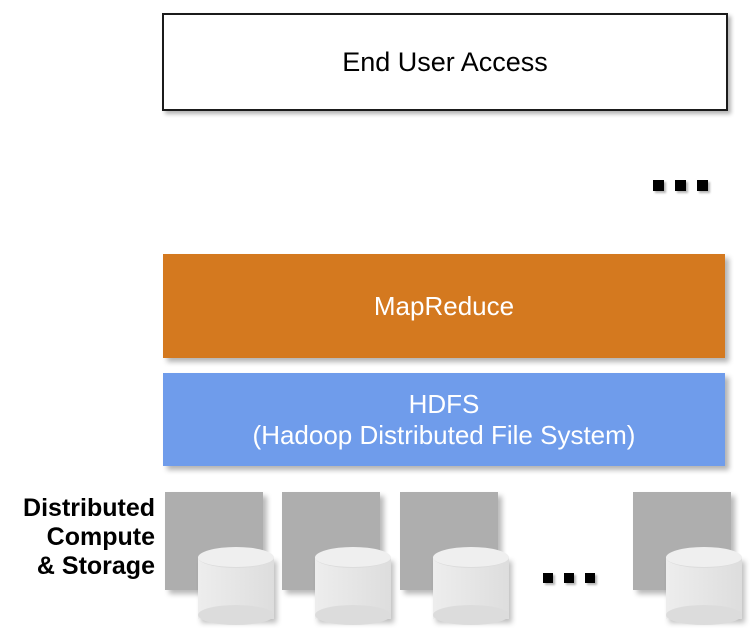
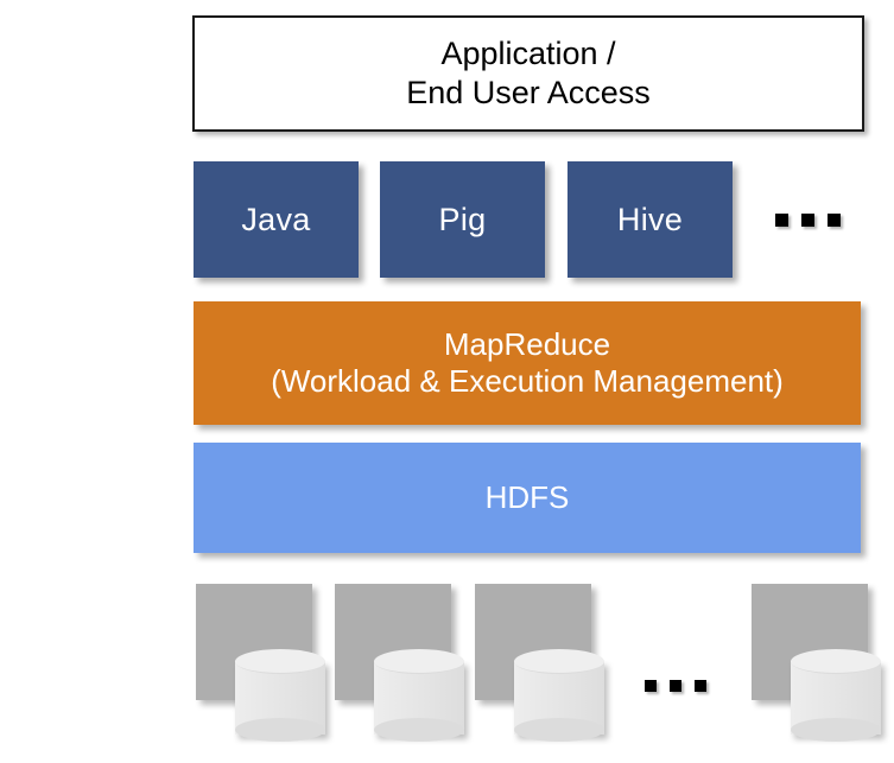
+ Application /
  End User Access
+ Java
+ Pig
+ Hive
  MapReduce
+ (Workload & Execution Management)
  HDFS
- (Hadoop Distributed File System)
- Distributed
- Compute
- & Storage
